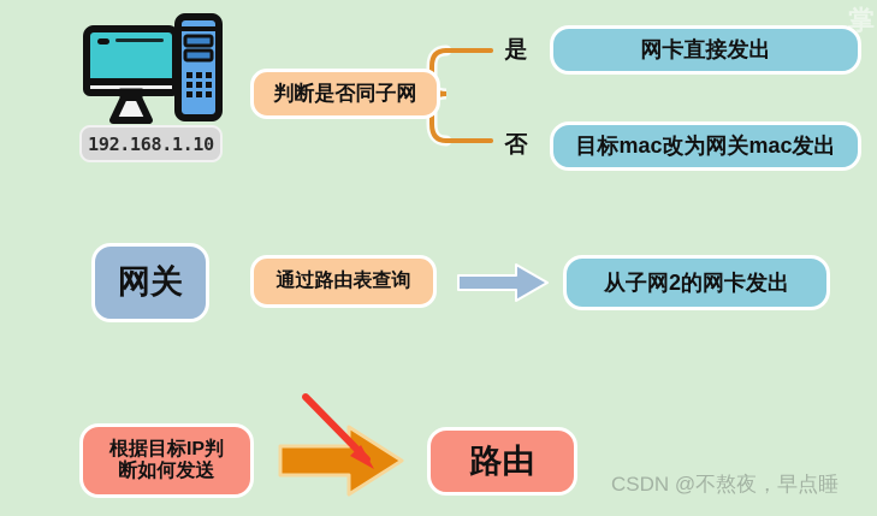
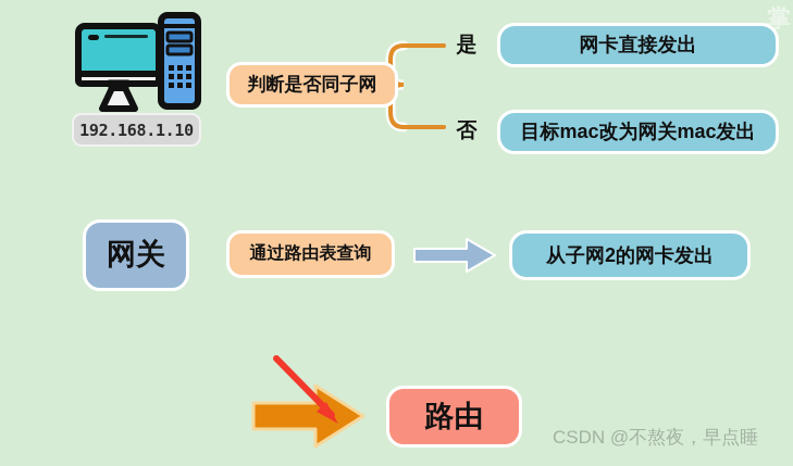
  192.168.1.10
  判断是否同子网
  是
  否
  网卡直接发出
  目标mac改为网关mac发出
  网关
  通过路由表查询
  从子网2的网卡发出
- 根据目标IP判
- 断如何发送
  路由
  CSDN @不熬夜，早点睡
  掌
